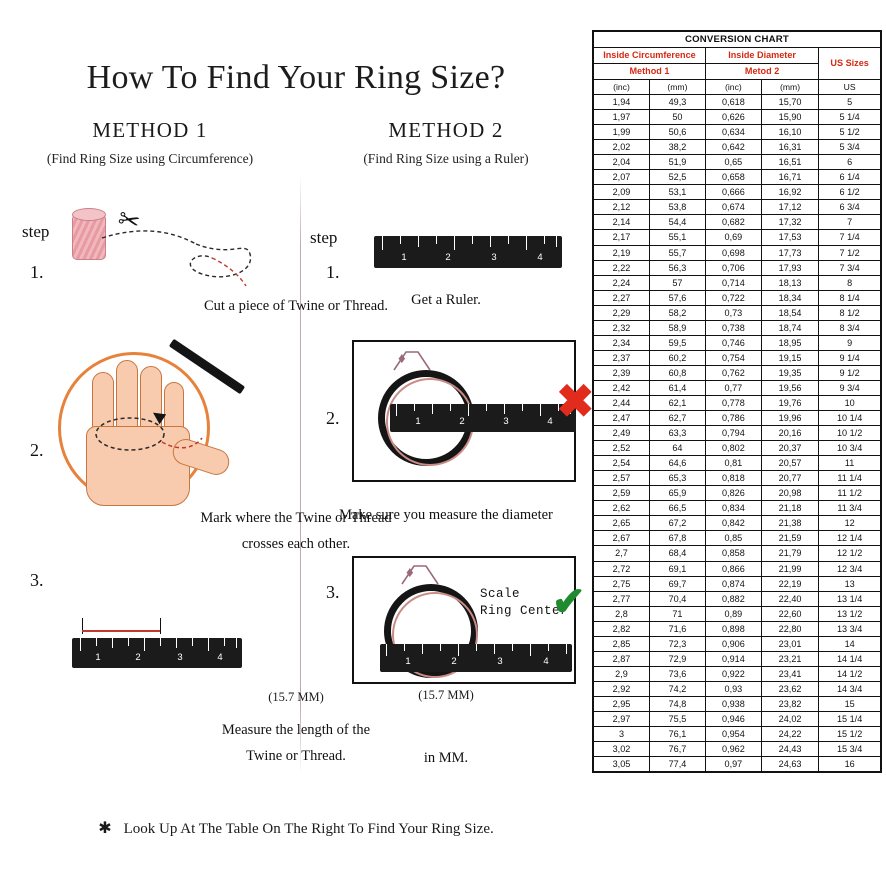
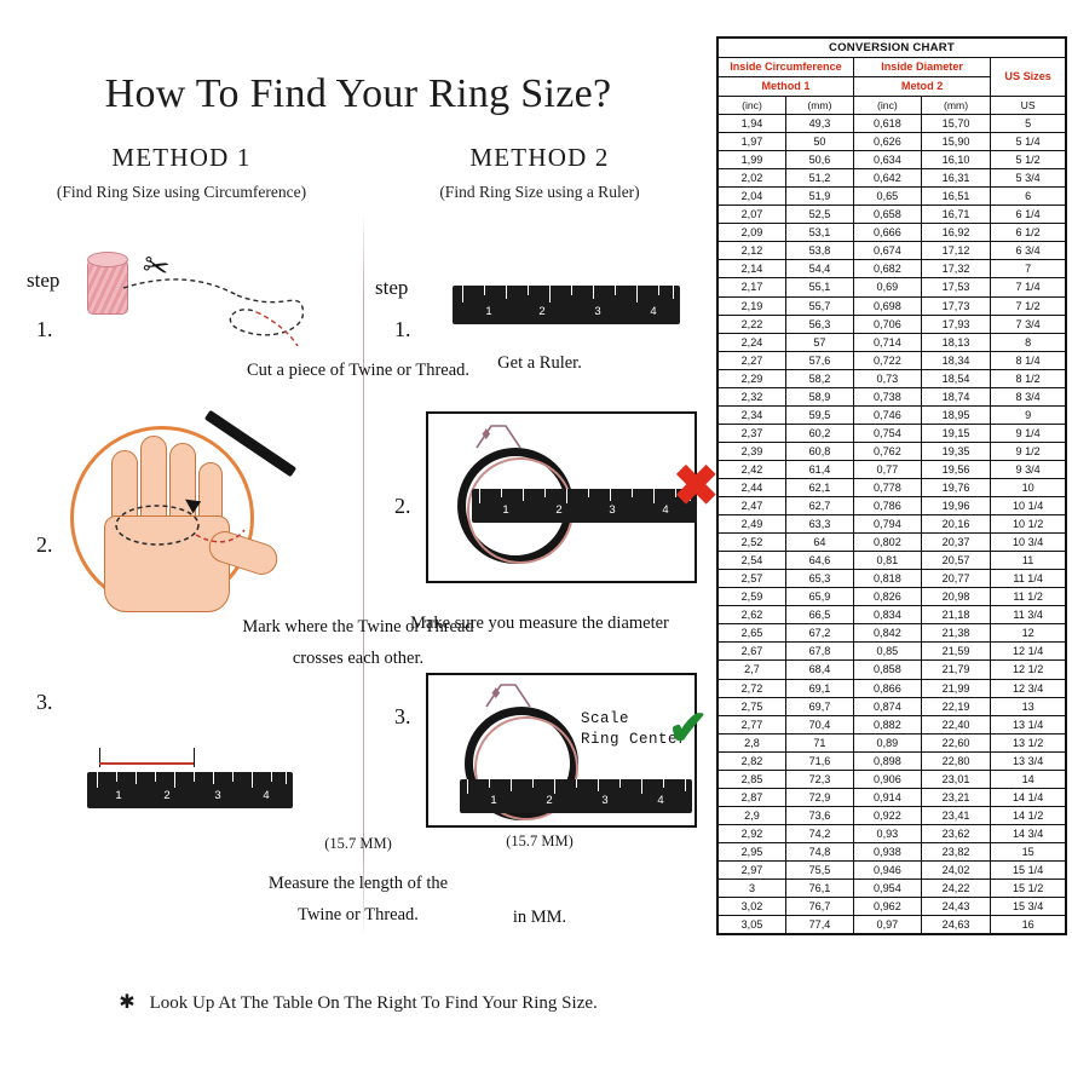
  How To Find Your Ring Size?
  METHOD 1
  (Find Ring Size using Circumference)
  step
  1.
  Cut a piece of Twine or Thread.
  2.
  Mark where the Twine or Thread
  crosses each other.
  3.
  1
  2
  3
  4
  (15.7 MM)
  Measure the length of the
  Twine or Thread.
  METHOD 2
  (Find Ring Size using a Ruler)
  step
  1.
  1
  2
  3
  4
  Get a Ruler.
  2.
  1
  2
  3
  4
  ✖
  Make sure you measure the diameter
  3.
  1
  2
  3
  4
  Scale
  Ring Center
  ✔
  (15.7 MM)
  in MM.
  ✱ Look Up At The Table On The Right To Find Your Ring Size.
  CONVERSION CHART
  Inside Circumference	Inside Diameter	US Sizes
  Method 1	Metod 2
  (inc)	(mm)	(inc)	(mm)	US
  1,94	49,3	0,618	15,70	5
  1,97	50	0,626	15,90	5 1/4
  1,99	50,6	0,634	16,10	5 1/2
- 2,02	38,2	0,642	16,31	5 3/4
+ 2,02	51,2	0,642	16,31	5 3/4
  2,04	51,9	0,65	16,51	6
  2,07	52,5	0,658	16,71	6 1/4
  2,09	53,1	0,666	16,92	6 1/2
  2,12	53,8	0,674	17,12	6 3/4
  2,14	54,4	0,682	17,32	7
  2,17	55,1	0,69	17,53	7 1/4
  2,19	55,7	0,698	17,73	7 1/2
  2,22	56,3	0,706	17,93	7 3/4
  2,24	57	0,714	18,13	8
  2,27	57,6	0,722	18,34	8 1/4
  2,29	58,2	0,73	18,54	8 1/2
  2,32	58,9	0,738	18,74	8 3/4
  2,34	59,5	0,746	18,95	9
  2,37	60,2	0,754	19,15	9 1/4
  2,39	60,8	0,762	19,35	9 1/2
  2,42	61,4	0,77	19,56	9 3/4
  2,44	62,1	0,778	19,76	10
  2,47	62,7	0,786	19,96	10 1/4
  2,49	63,3	0,794	20,16	10 1/2
  2,52	64	0,802	20,37	10 3/4
  2,54	64,6	0,81	20,57	11
  2,57	65,3	0,818	20,77	11 1/4
  2,59	65,9	0,826	20,98	11 1/2
  2,62	66,5	0,834	21,18	11 3/4
  2,65	67,2	0,842	21,38	12
  2,67	67,8	0,85	21,59	12 1/4
  2,7	68,4	0,858	21,79	12 1/2
  2,72	69,1	0,866	21,99	12 3/4
  2,75	69,7	0,874	22,19	13
  2,77	70,4	0,882	22,40	13 1/4
  2,8	71	0,89	22,60	13 1/2
  2,82	71,6	0,898	22,80	13 3/4
  2,85	72,3	0,906	23,01	14
  2,87	72,9	0,914	23,21	14 1/4
  2,9	73,6	0,922	23,41	14 1/2
  2,92	74,2	0,93	23,62	14 3/4
  2,95	74,8	0,938	23,82	15
  2,97	75,5	0,946	24,02	15 1/4
  3	76,1	0,954	24,22	15 1/2
  3,02	76,7	0,962	24,43	15 3/4
  3,05	77,4	0,97	24,63	16
